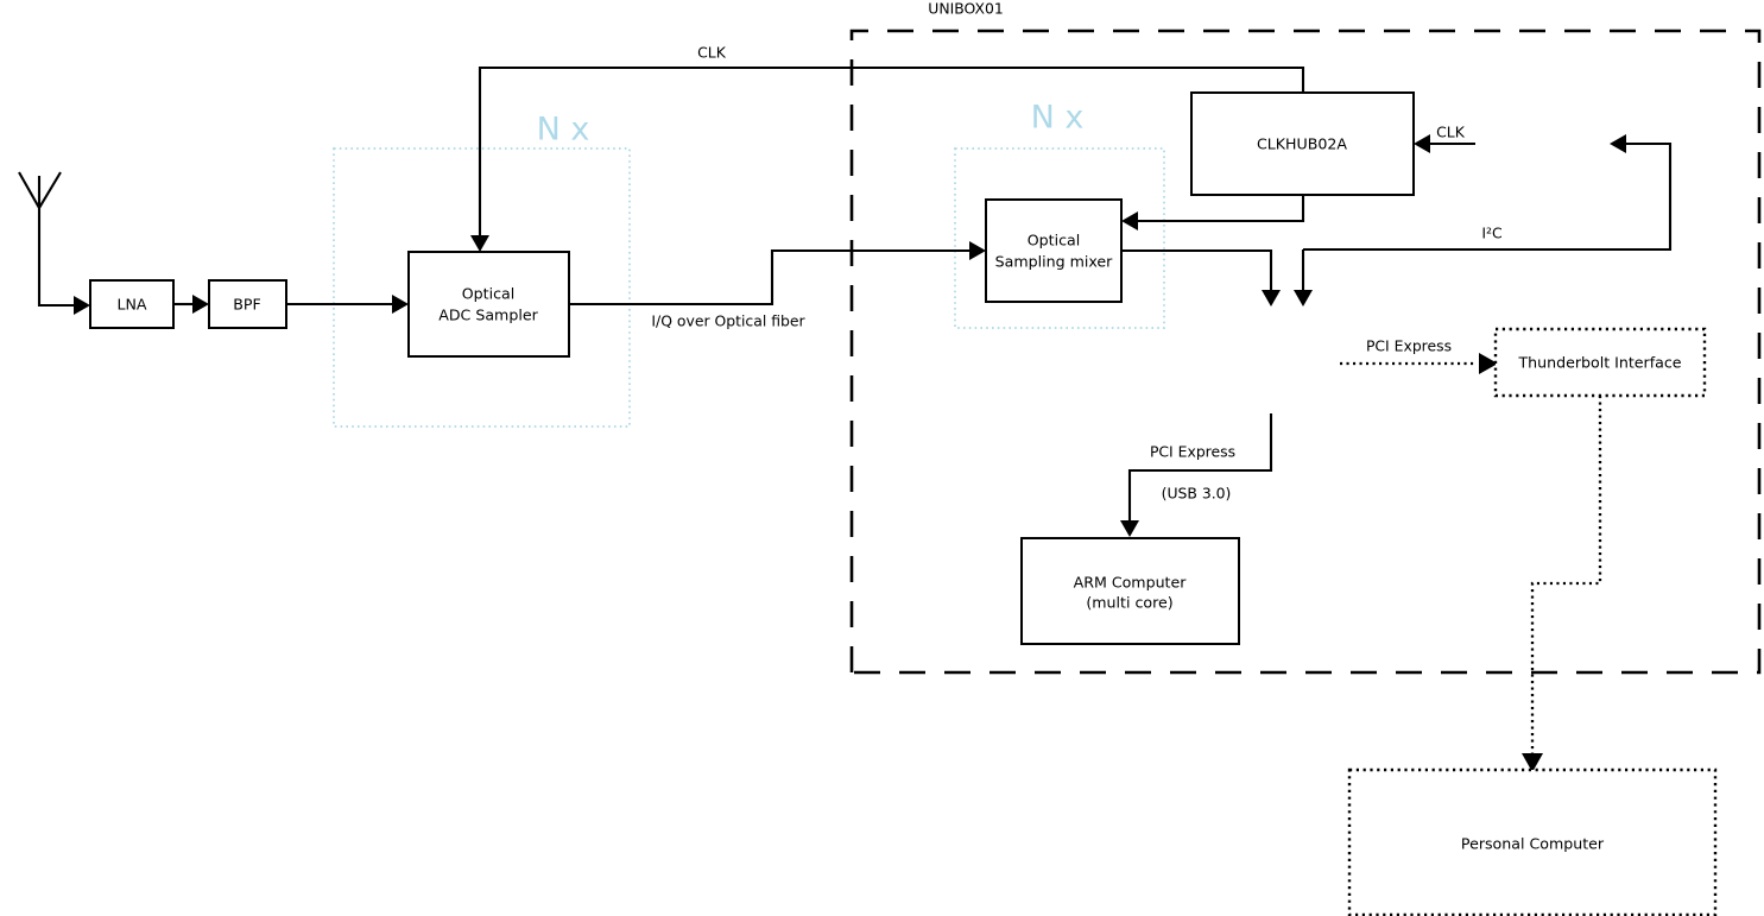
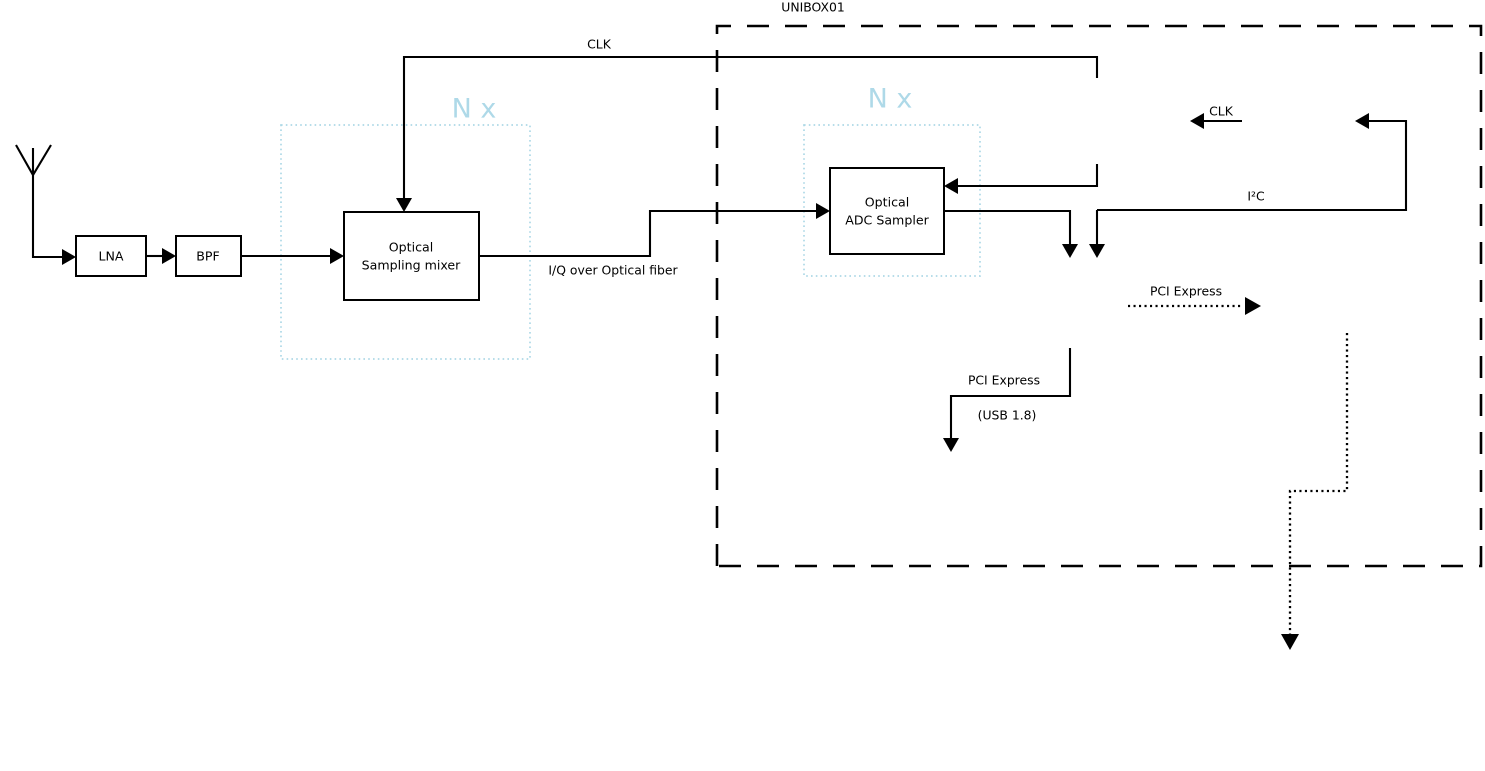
  UNIBOX01
  N x
  N x
  CLK
  I/Q over Optical fiber
  CLK
  I²C
  PCI Express
  PCI Express
- (USB 3.0)
+ (USB 1.8)
  LNA
  BPF
  Optical
- ADC Sampler
+ Sampling mixer
  Optical
- Sampling mixer
+ ADC Sampler
- CLKHUB02A
- ARM Computer
- (multi core)
- Thunderbolt Interface
- Personal Computer
